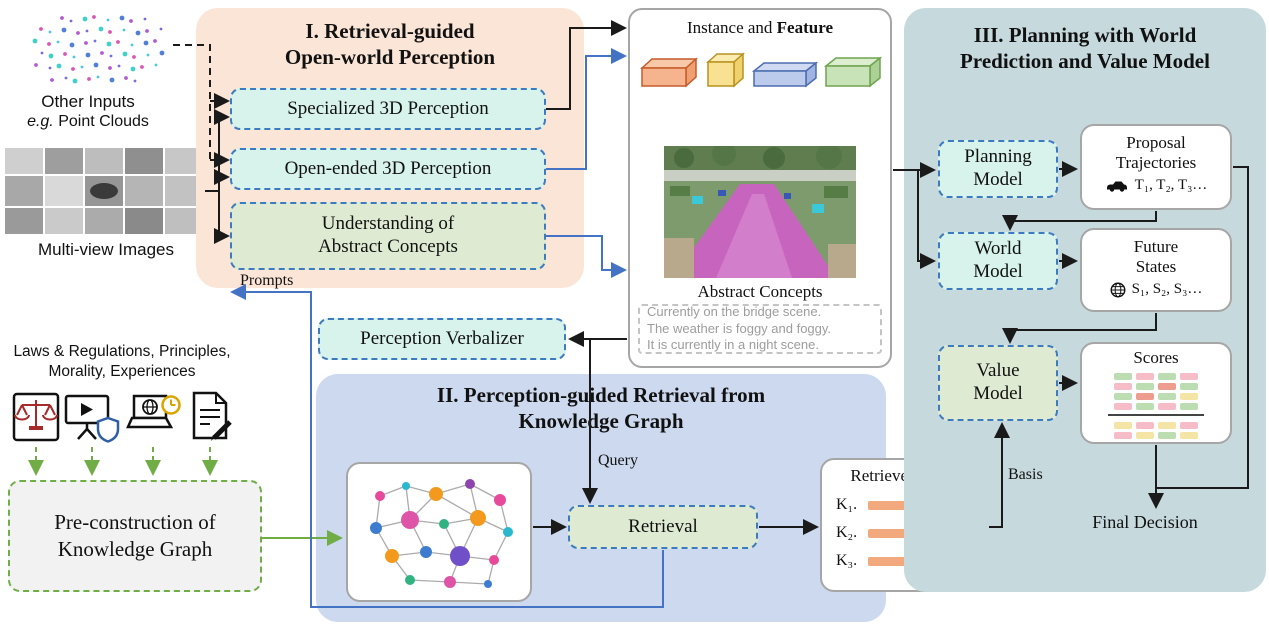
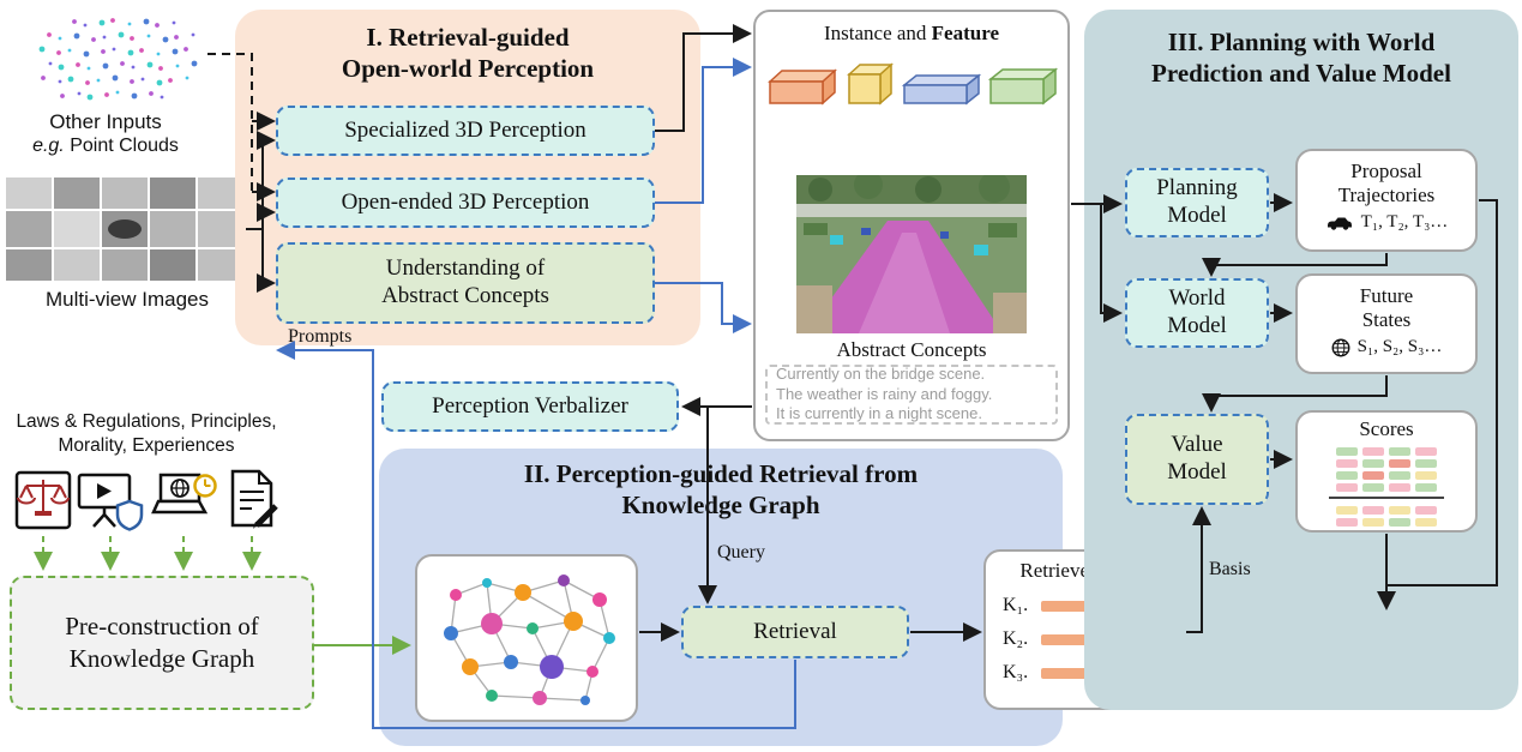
  Other Inputs
  e.g. Point Clouds
  Multi-view Images
  I. Retrieval-guided
  Open-world Perception
  Specialized 3D Perception
  Open-ended 3D Perception
  Understanding of
  Abstract Concepts
  Prompts
  Instance and Feature
  Abstract Concepts
  Currently on the bridge scene.
- The weather is foggy and foggy.
+ The weather is rainy and foggy.
  It is currently in a night scene.
  Perception Verbalizer
  II. Perception-guided Retrieval from
  Knowledge Graph
  Retrieval
  Query
  K₁.
  K₂.
  K₃.
  III. Planning with World
  Prediction and Value Model
  Planning
  Model
  Proposal
  Trajectories
  T₁, T₂, T₃…
  World
  Model
  Future
  States
  S₁, S₂, S₃…
  Value
  Model
  Scores
  Basis
- Final Decision
  Laws & Regulations, Principles,
  Morality, Experiences
  Pre-construction of
  Knowledge Graph
